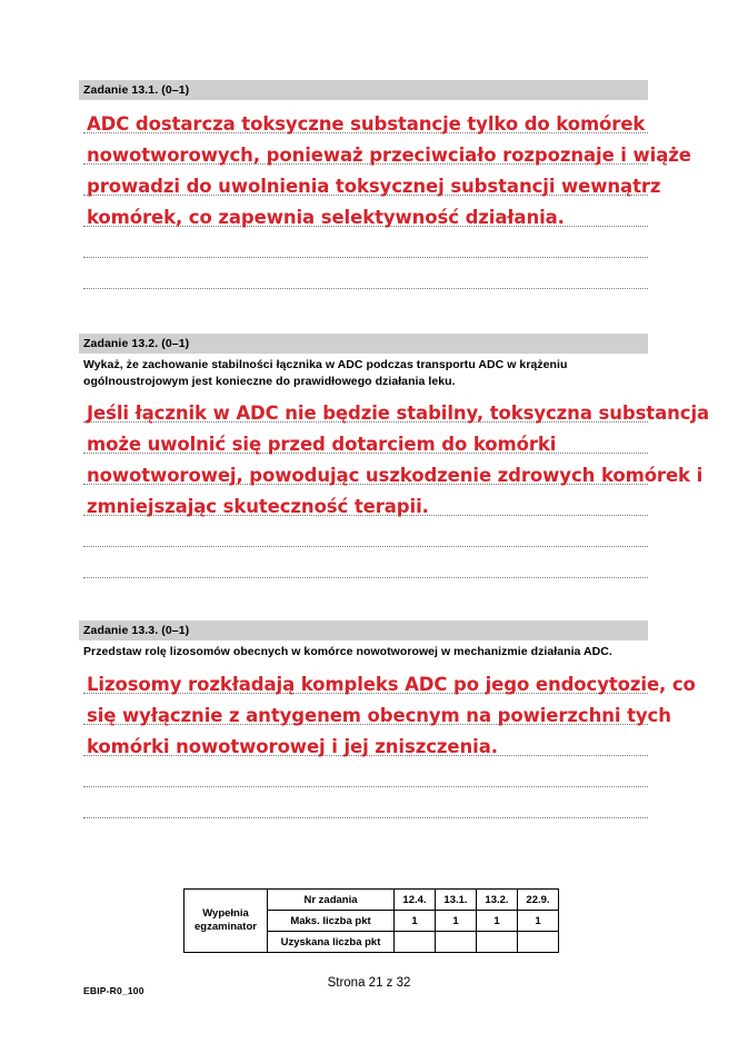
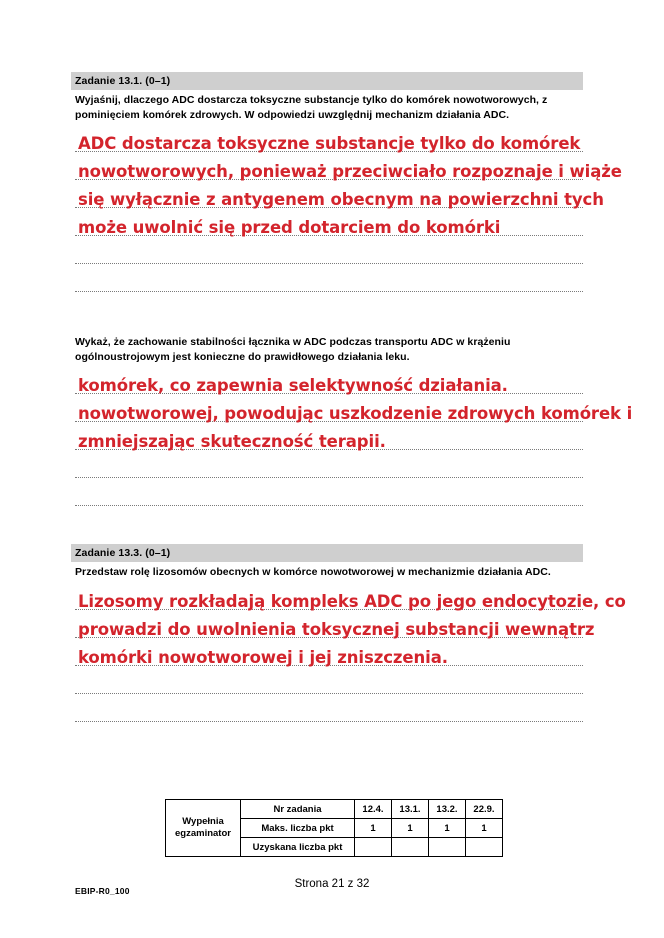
  Zadanie 13.1. (0–1)
+ Wyjaśnij, dlaczego ADC dostarcza toksyczne substancje tylko do komórek nowotworowych, z pominięciem komórek zdrowych. W odpowiedzi uwzględnij mechanizm działania ADC.
  ADC dostarcza toksyczne substancje tylko do komórek
  nowotworowych, ponieważ przeciwciało rozpoznaje i wiąże
- prowadzi do uwolnienia toksycznej substancji wewnątrz
+ się wyłącznie z antygenem obecnym na powierzchni tych
- komórek, co zapewnia selektywność działania.
+ może uwolnić się przed dotarciem do komórki
- Zadanie 13.2. (0–1)
  Wykaż, że zachowanie stabilności łącznika w ADC podczas transportu ADC w krążeniu ogólnoustrojowym jest konieczne do prawidłowego działania leku.
- Jeśli łącznik w ADC nie będzie stabilny, toksyczna substancja
- może uwolnić się przed dotarciem do komórki
+ komórek, co zapewnia selektywność działania.
  nowotworowej, powodując uszkodzenie zdrowych komórek i
  zmniejszając skuteczność terapii.
  Zadanie 13.3. (0–1)
  Przedstaw rolę lizosomów obecnych w komórce nowotworowej w mechanizmie działania ADC.
  Lizosomy rozkładają kompleks ADC po jego endocytozie, co
- się wyłącznie z antygenem obecnym na powierzchni tych
+ prowadzi do uwolnienia toksycznej substancji wewnątrz
  komórki nowotworowej i jej zniszczenia.
  Wypełnia egzaminator	Nr zadania	12.4.	13.1.	13.2.	22.9.
  Maks. liczba pkt	1	1	1	1
  Uzyskana liczba pkt
  EBIP-R0_100
  Strona 21 z 32
